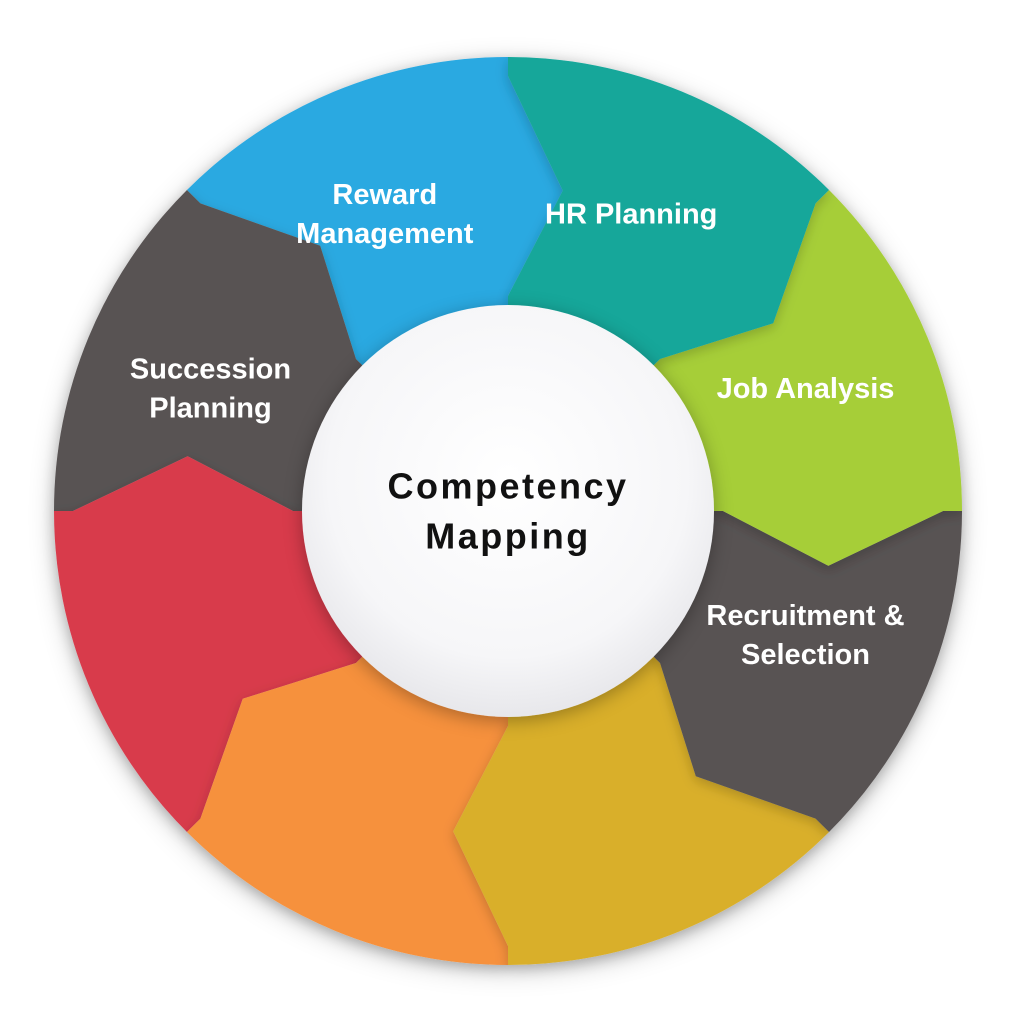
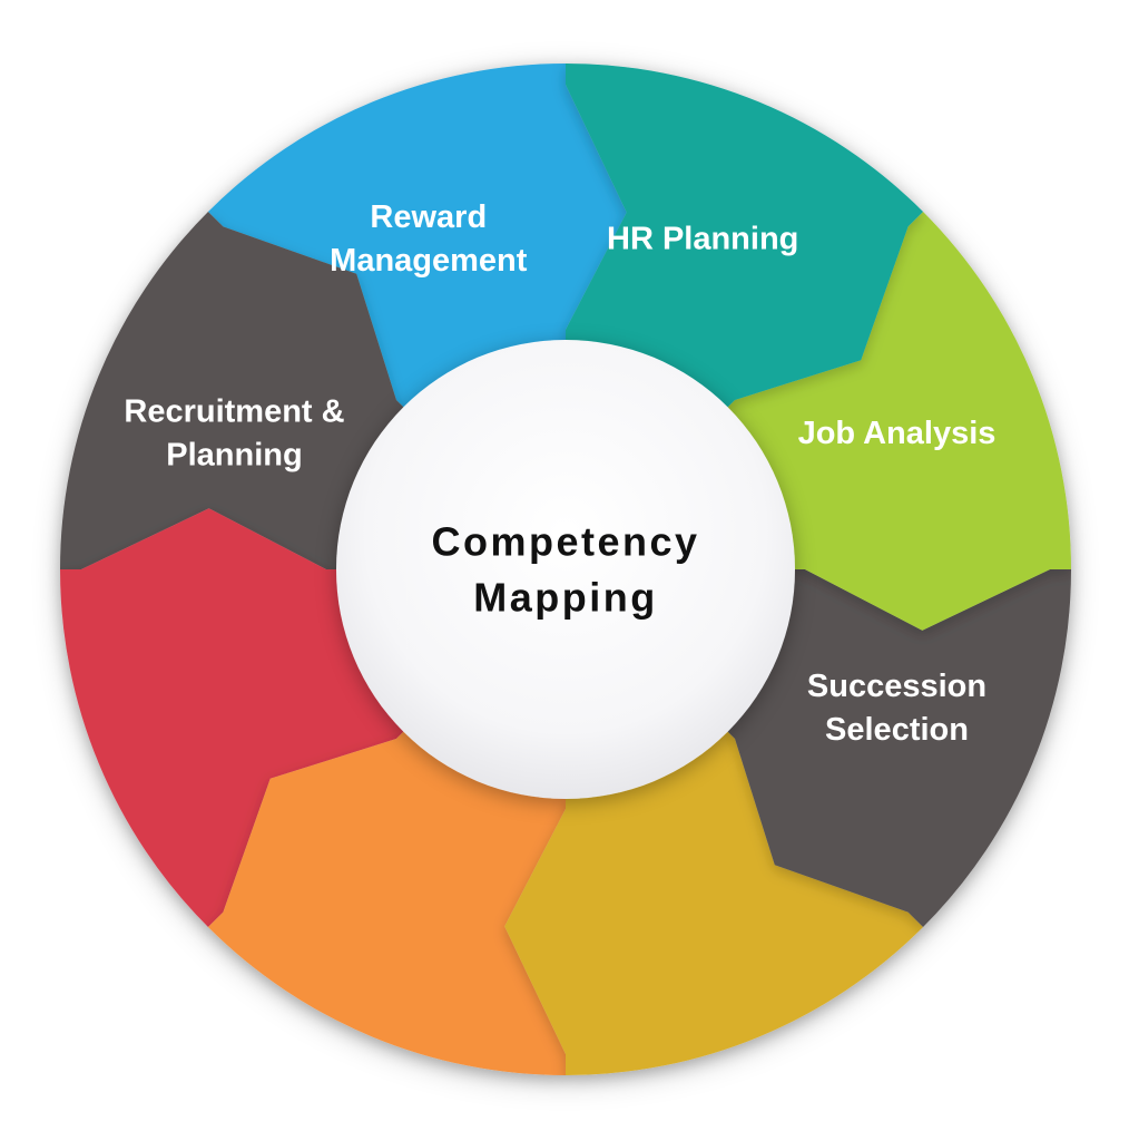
  HR Planning
  Job Analysis
- Recruitment & Selection
+ Succession Selection
- Succession Planning
+ Recruitment & Planning
  Reward Management
  Competency Mapping
